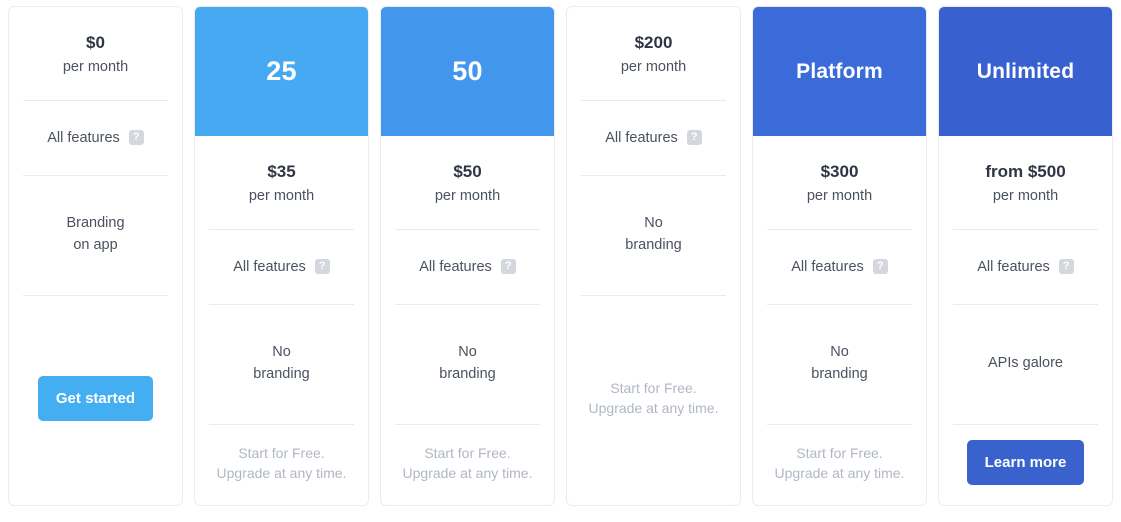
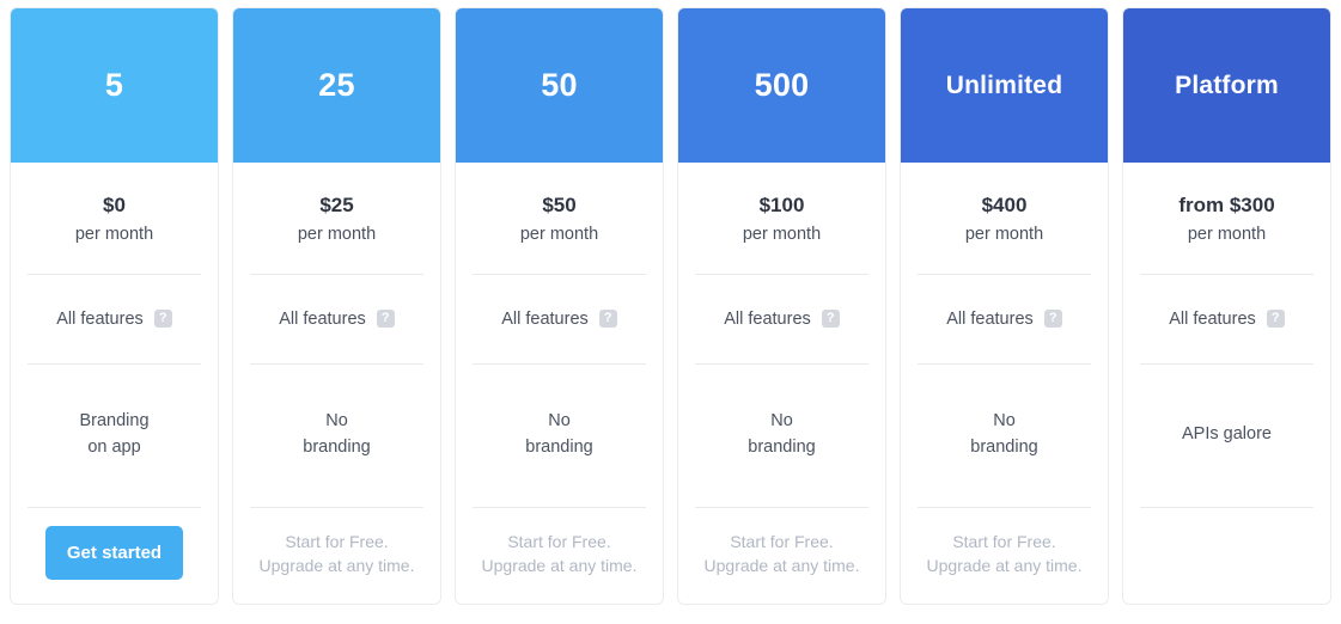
+ 5
  $0
  per month
  All features
  ?
  Branding
  on app
  Get started
  25
- $35
+ $25
  per month
  All features
  ?
  No
  branding
  Start for Free.
  Upgrade at any time.
  50
  $50
  per month
  All features
  ?
  No
  branding
  Start for Free.
  Upgrade at any time.
+ 500
- $200
+ $100
  per month
  All features
  ?
  No
  branding
  Start for Free.
  Upgrade at any time.
- Platform
+ Unlimited
- $300
+ $400
  per month
  All features
  ?
  No
  branding
  Start for Free.
  Upgrade at any time.
- Unlimited
+ Platform
- from $500
+ from $300
  per month
  All features
  ?
  APIs galore
- Learn more
